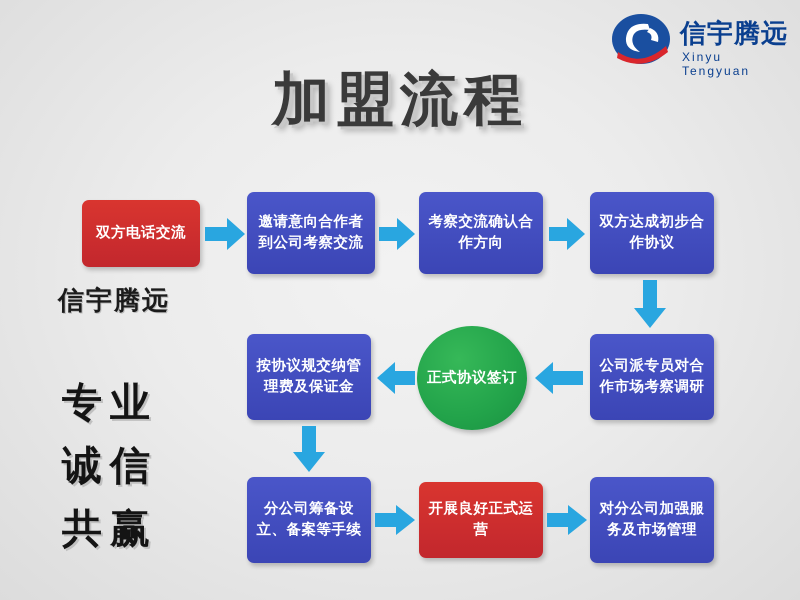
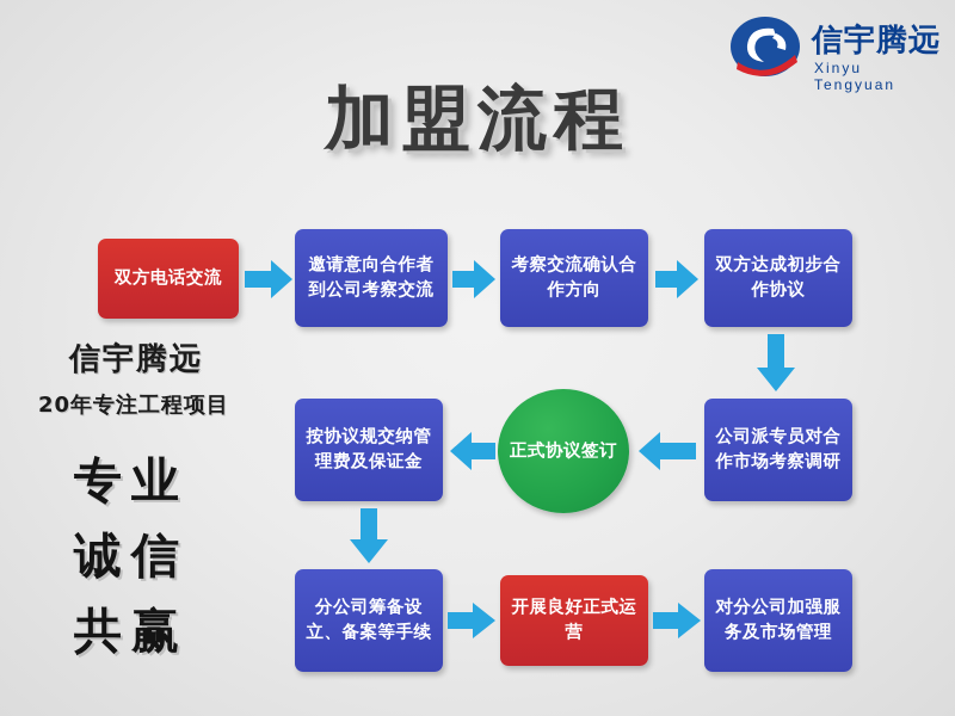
  信宇腾远
  Xinyu Tengyuan
  加盟流程
  信宇腾远
+ 20年专注工程项目
  专业
  诚信
  共赢
  双方电话交流
  邀请意向合作者到公司考察交流
  考察交流确认合作方向
  双方达成初步合作协议
  公司派专员对合作市场考察调研
  正式协议签订
  按协议规交纳管理费及保证金
  分公司筹备设立、备案等手续
  开展良好正式运营
  对分公司加强服务及市场管理
